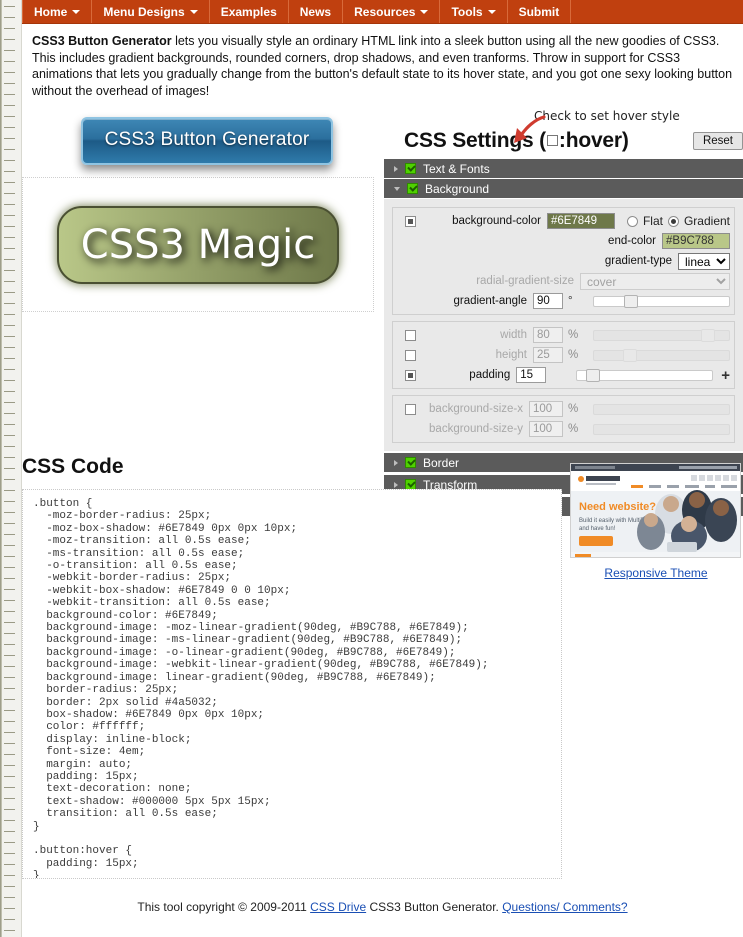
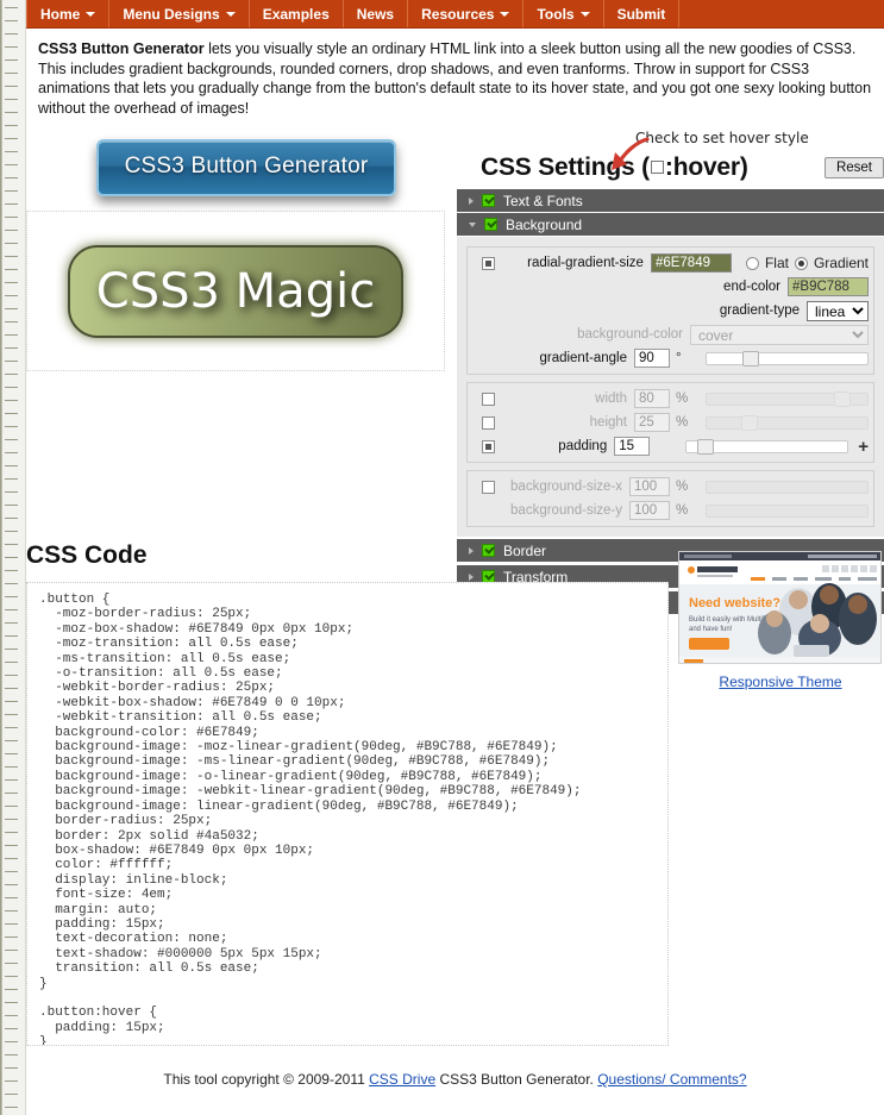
  Home
  Menu Designs
  Examples
  News
  Resources
  Tools
  Submit
  CSS3 Button Generator lets you visually style an ordinary HTML link into a sleek button using all the new goodies of CSS3. This includes gradient backgrounds, rounded corners, drop shadows, and even tranforms. Throw in support for CSS3 animations that lets you gradually change from the button's default state to its hover state, and you got one sexy looking button without the overhead of images!
  CSS3 Button Generator
  CSS3 Magic
  Check to set hover style
  CSS Settins ( :hover)
  Reset
  Text & Fonts
  Background
- background-color
+ radial-gradient-size
  #6E7849
  Flat
  Gradient
  end-color
  #B9C788
  gradient-type
  linea
- radial-gradient-size
+ background-color
  cover
  gradient-angle
  90
  °
  width
  80
  %
  height
  25
  %
  padding
  15
  +
  background-size-x
  100
  %
  background-size-y
  100
  %
  Border
  Transform
  CSS Code
  .button {
  -moz-border-radius: 25px;
  -moz-box-shadow: #6E7849 0px 0px 10px;
  -moz-transition: all 0.5s ease;
  -ms-transition: all 0.5s ease;
  -o-transition: all 0.5s ease;
  -webkit-border-radius: 25px;
  -webkit-box-shadow: #6E7849 0 0 10px;
  -webkit-transition: all 0.5s ease;
  background-color: #6E7849;
  background-image: -moz-linear-gradient(90deg, #B9C788, #6E7849);
  background-image: -ms-linear-gradient(90deg, #B9C788, #6E7849);
  background-image: -o-linear-gradient(90deg, #B9C788, #6E7849);
  background-image: -webkit-linear-gradient(90deg, #B9C788, #6E7849);
  background-image: linear-gradient(90deg, #B9C788, #6E7849);
  border-radius: 25px;
  border: 2px solid #4a5032;
  box-shadow: #6E7849 0px 0px 10px;
  color: #ffffff;
  display: inline-block;
  font-size: 4em;
  margin: auto;
  padding: 15px;
  text-decoration: none;
  text-shadow: #000000 5px 5px 15px;
  transition: all 0.5s ease;
  }
  .button:hover {
  padding: 15px;
  }
  Need website?
  Responsive Theme
  This tool copyright © 2009-2011 CSS Drive CSS3 Button Generator. Questions/ Comments?
